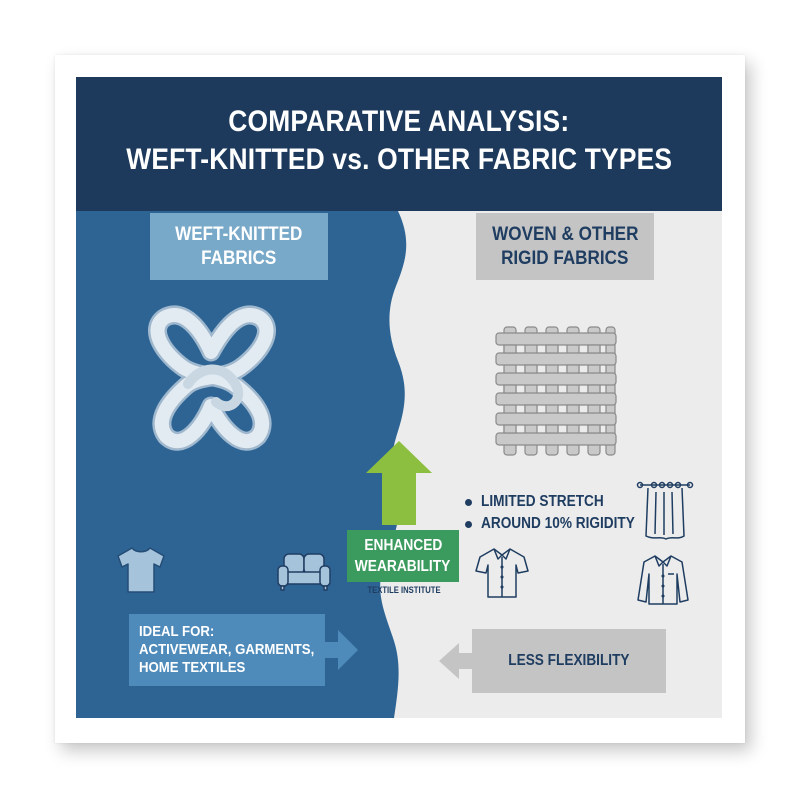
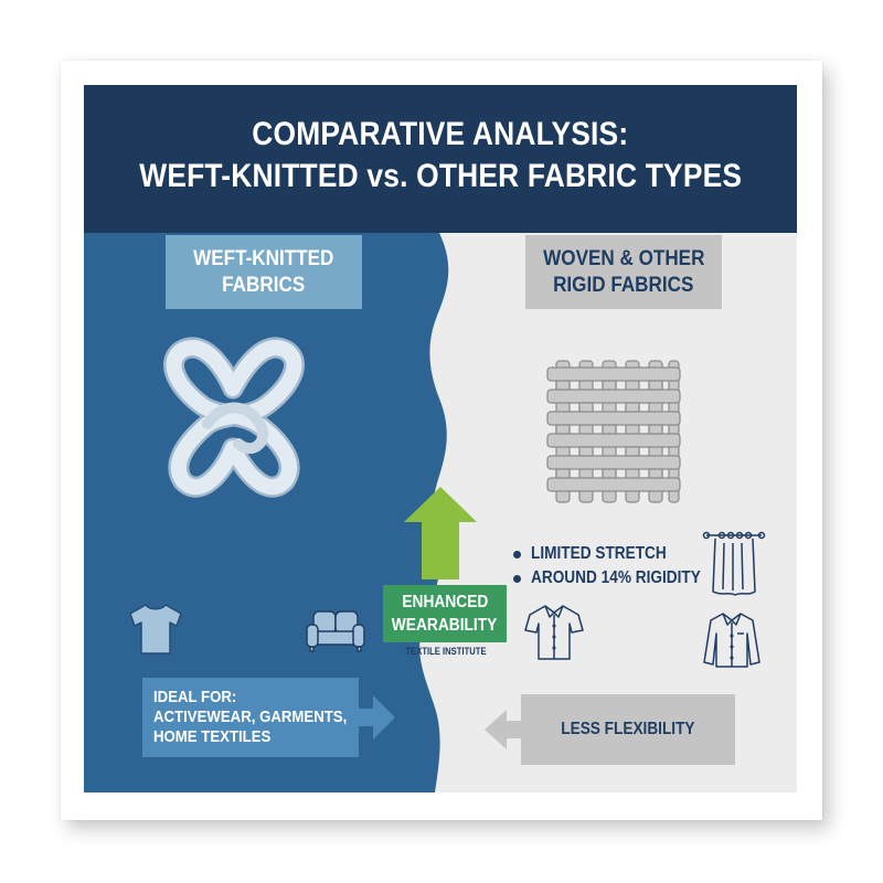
  COMPARATIVE ANALYSIS:
  WEFT-KNITTED vs. OTHER FABRIC TYPES
  WEFT-KNITTED
  FABRICS
  WOVEN & OTHER
  RIGID FABRICS
  LIMITED STRETCH
- AROUND 10% RIGIDITY
+ AROUND 14% RIGIDITY
  ENHANCED
  WEARABILITY
  TEXTILE INSTITUTE
  IDEAL FOR:
  ACTIVEWEAR, GARMENTS,
  HOME TEXTILES
  LESS FLEXIBILITY
